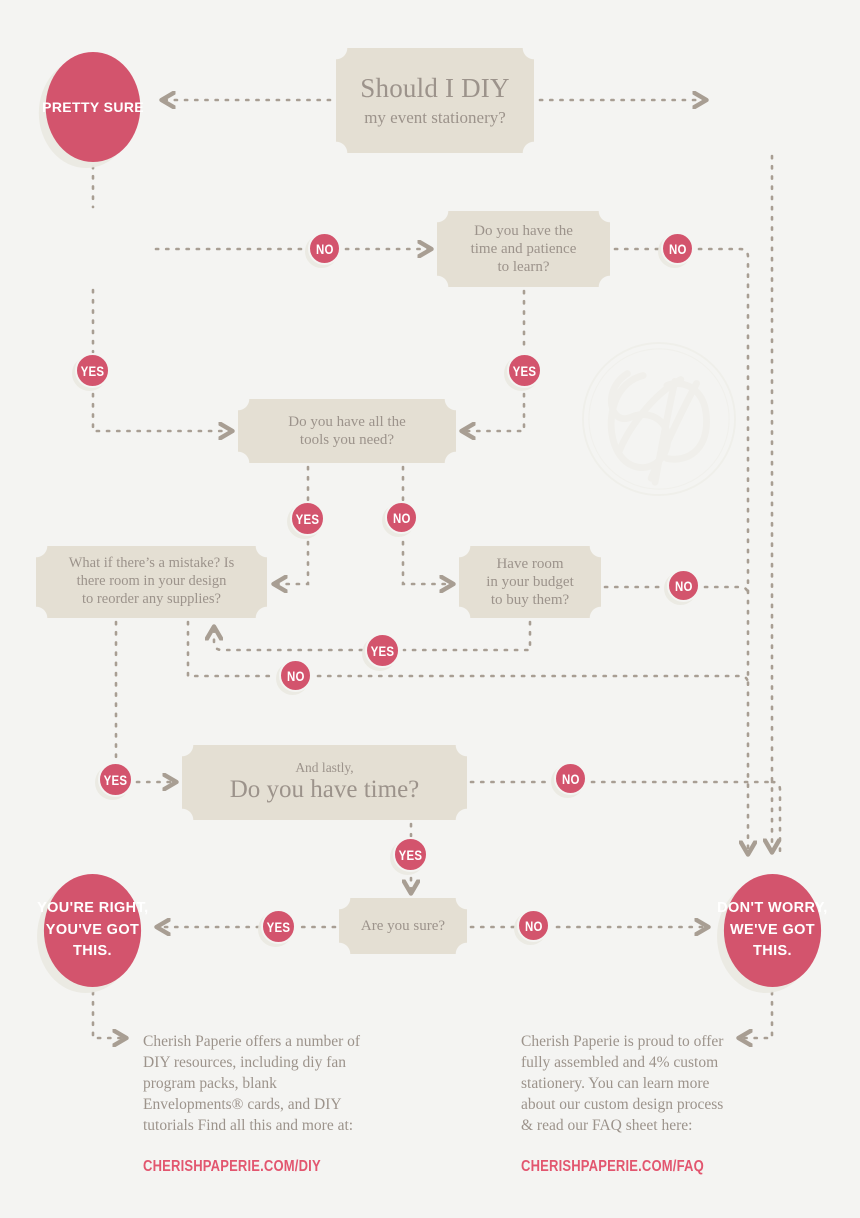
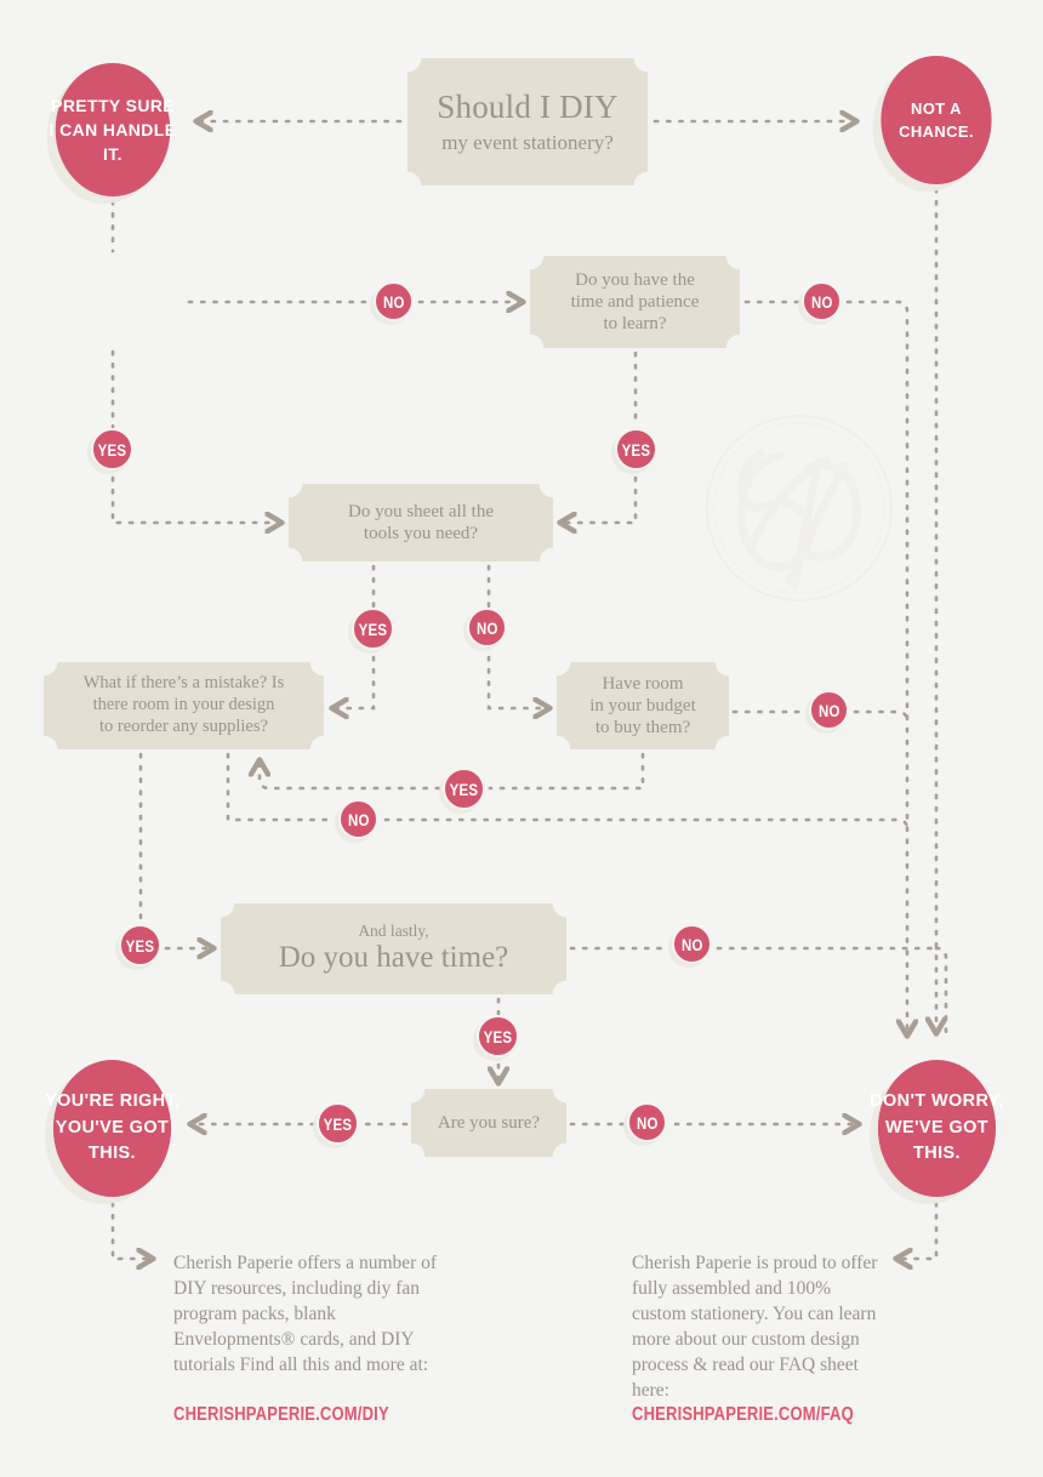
  PRETTY SURE
+ I CAN HANDLE IT.
+ NOT A
+ CHANCE.
  YOU'RE RIGHT,
  YOU'VE GOT THIS.
  DON'T WORRY,
  WE'VE GOT THIS.
  Should I DIY
  my event stationery?
  Do you have the
  time and patience
  to learn?
- Do you have all the
+ Do you sheet all the
  tools you need?
  What if there’s a mistake? Is
  there room in your design
  to reorder any supplies?
  Have room
  in your budget
  to buy them?
  And lastly,
  Do you have time?
  Are you sure?
  NO
  NO
  YES
  YES
  YES
  NO
  NO
  YES
  NO
  YES
  NO
  YES
  YES
  NO
  Cherish Paperie offers a number of DIY resources, including diy fan program packs, blank Envelopments® cards, and DIY tutorials Find all this and more at:
  CHERISHPAPERIE.COM/DIY
- Cherish Paperie is proud to offer fully assembled and 4% custom stationery. You can learn more about our custom design process & read our FAQ sheet here:
+ Cherish Paperie is proud to offer fully assembled and 100% custom stationery. You can learn more about our custom design process & read our FAQ sheet here:
  CHERISHPAPERIE.COM/FAQ
